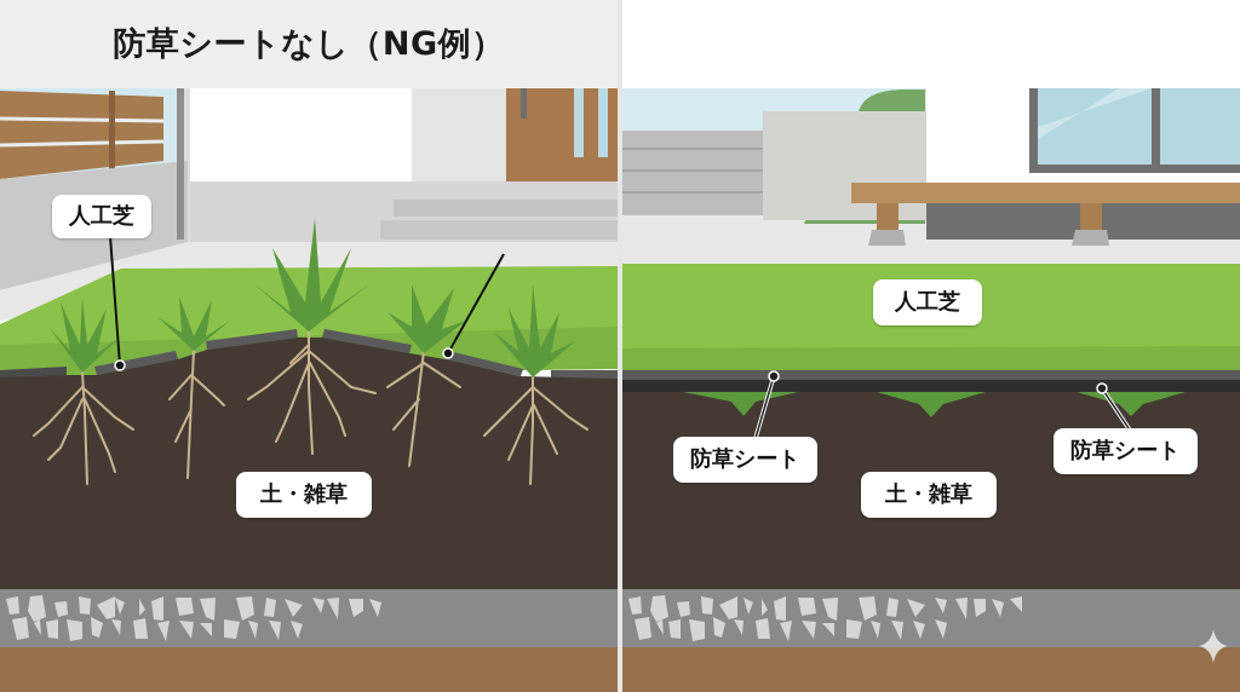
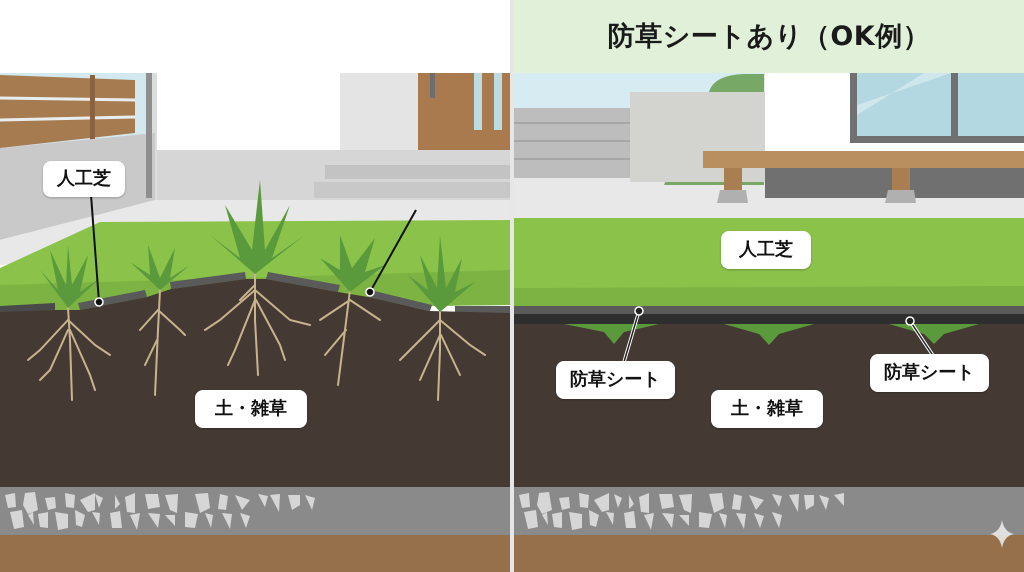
- 防草シートなし（NG例）
  人工芝
  土・雑草
+ 防草シートあり（OK例）
  人工芝
  防草シート
  防草シート
  土・雑草
